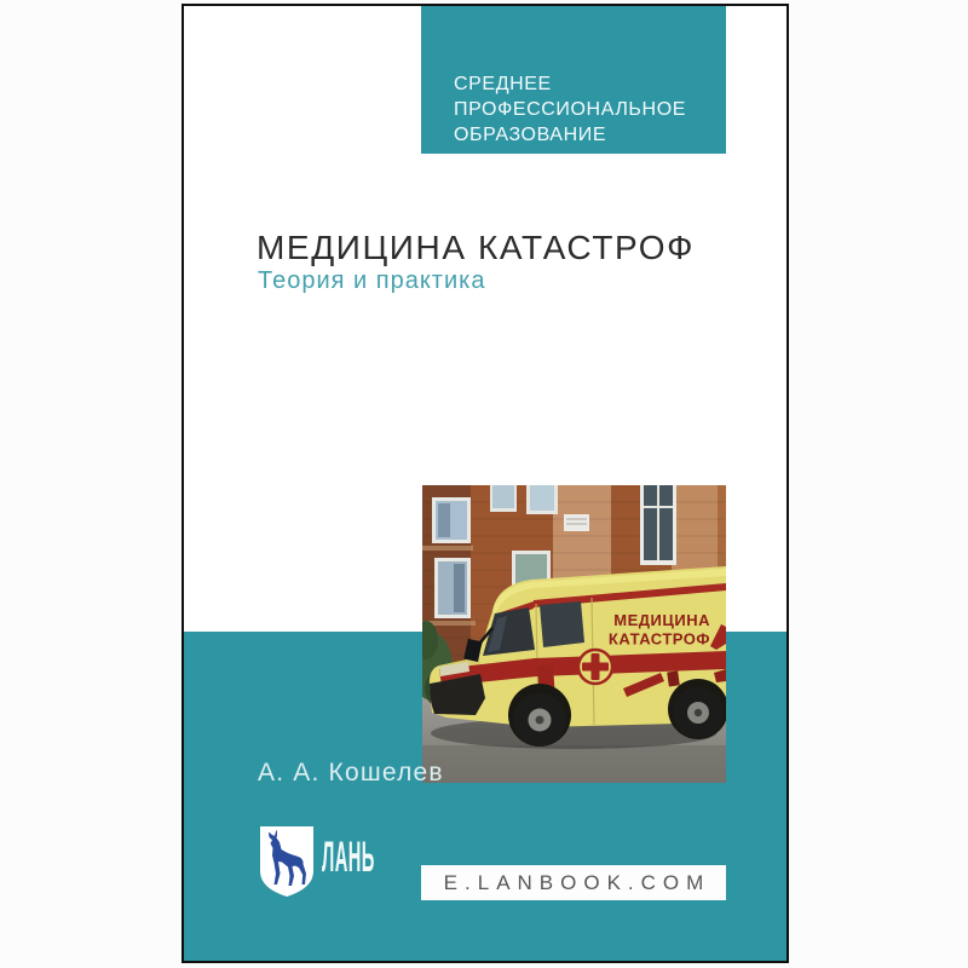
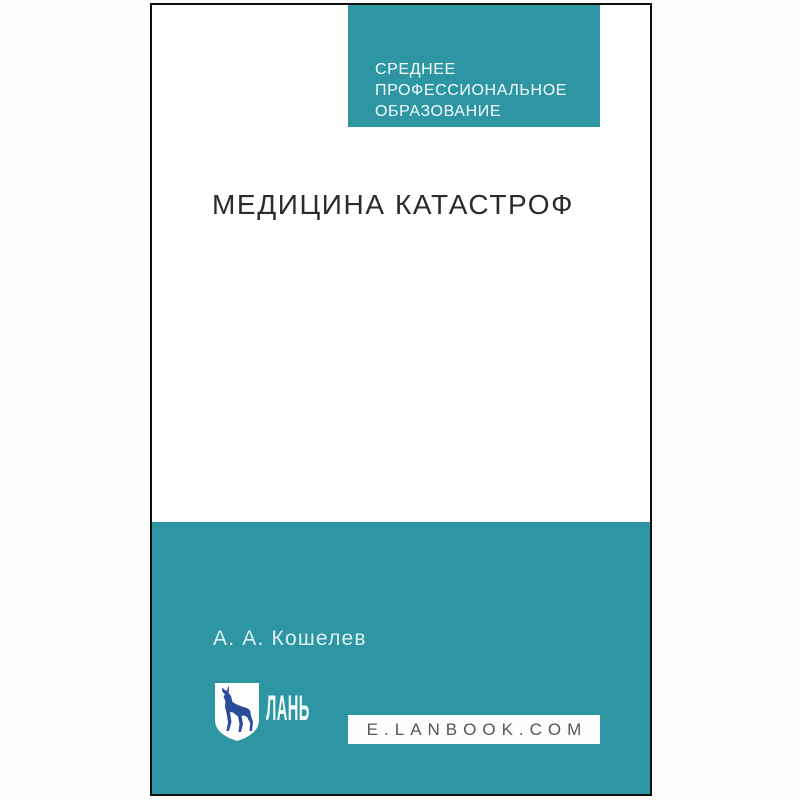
  СРЕДНЕЕ
  ПРОФЕССИОНАЛЬНОЕ
  ОБРАЗОВАНИЕ
  МЕДИЦИНА КАТАСТРОФ
- Теория и практика
- МЕДИЦИНА
- КАТАСТРОФ
  А. А. Кошелев
  ЛАНЬ
  E.LANBOOK.COM
